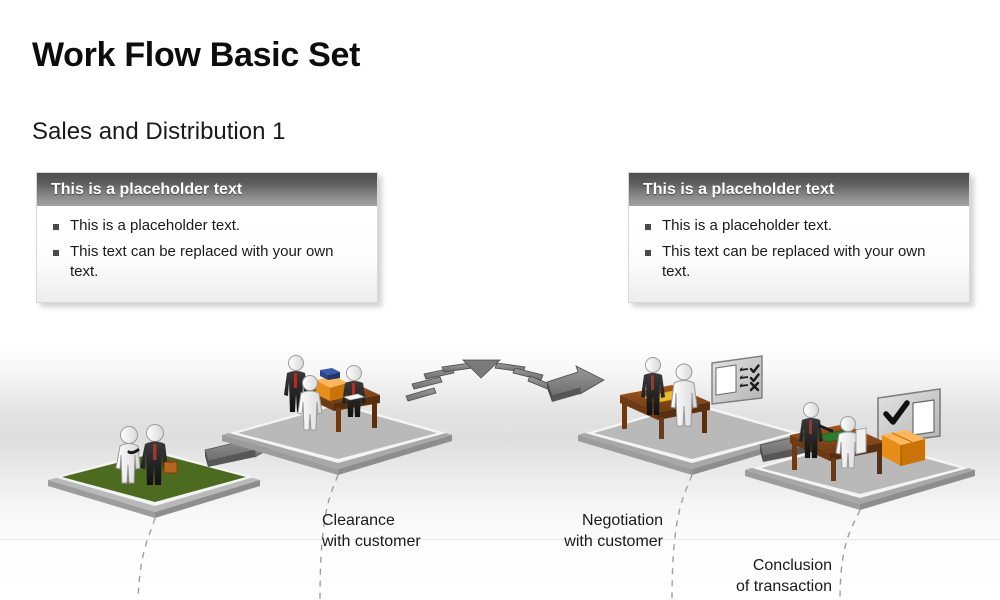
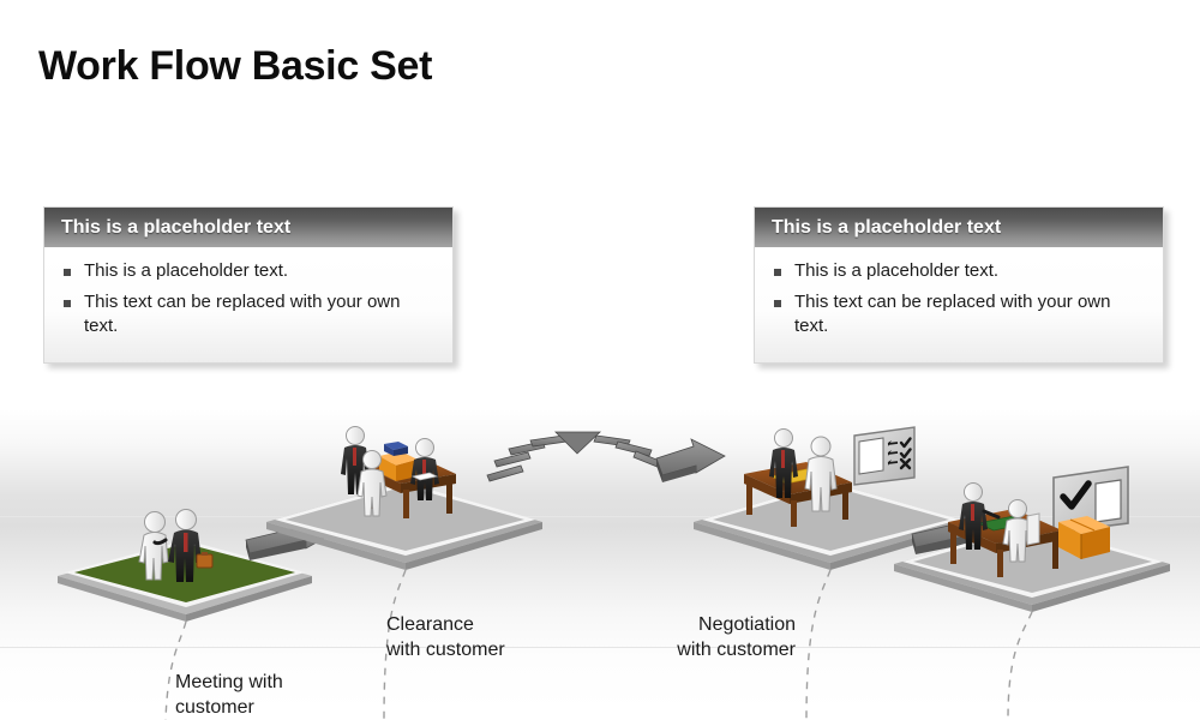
  Work Flow Basic Set
- Sales and Distribution 1
  This is a placeholder text
  This is a placeholder text.
  This text can be replaced with your own text.
  This is a placeholder text
  This is a placeholder text.
  This text can be replaced with your own text.
+ Meeting with
+ customer
  Clearance
  with customer
  Negotiation
  with customer
- Conclusion
- of transaction
